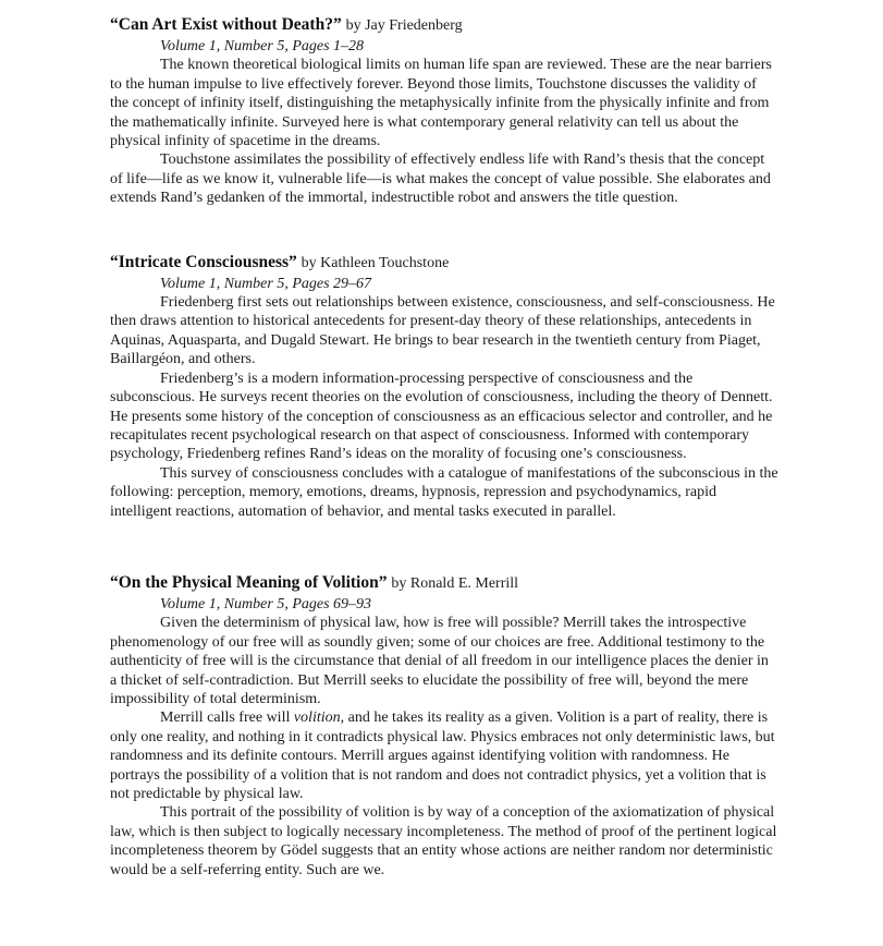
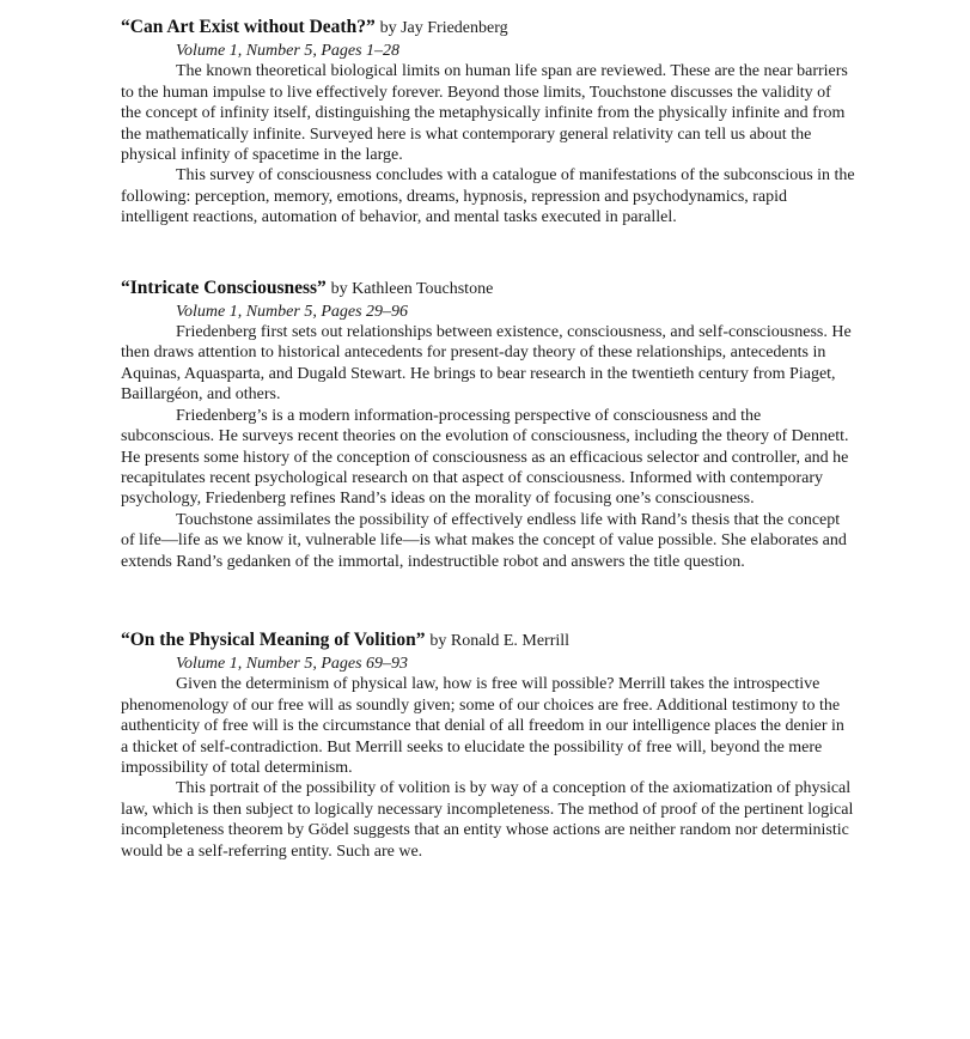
  “Can Art Exist without Death?” by Jay Friedenberg
  Volume 1, Number 5, Pages 1–28
- The known theoretical biological limits on human life span are reviewed. These are the near barriers to the human impulse to live effectively forever. Beyond those limits, Touchstone discusses the validity of the concept of infinity itself, distinguishing the metaphysically infinite from the physically infinite and from the mathematically infinite. Surveyed here is what contemporary general relativity can tell us about the physical infinity of spacetime in the dreams.
+ The known theoretical biological limits on human life span are reviewed. These are the near barriers to the human impulse to live effectively forever. Beyond those limits, Touchstone discusses the validity of the concept of infinity itself, distinguishing the metaphysically infinite from the physically infinite and from the mathematically infinite. Surveyed here is what contemporary general relativity can tell us about the physical infinity of spacetime in the large.
- Touchstone assimilates the possibility of effectively endless life with Rand’s thesis that the concept of life—life as we know it, vulnerable life—is what makes the concept of value possible. She elaborates and extends Rand’s gedanken of the immortal, indestructible robot and answers the title question.
+ This survey of consciousness concludes with a catalogue of manifestations of the subconscious in the following: perception, memory, emotions, dreams, hypnosis, repression and psychodynamics, rapid intelligent reactions, automation of behavior, and mental tasks executed in parallel.
  “Intricate Consciousness” by Kathleen Touchstone
- Volume 1, Number 5, Pages 29–67
+ Volume 1, Number 5, Pages 29–96
  Friedenberg first sets out relationships between existence, consciousness, and self-consciousness. He then draws attention to historical antecedents for present-day theory of these relationships, antecedents in Aquinas, Aquasparta, and Dugald Stewart. He brings to bear research in the twentieth century from Piaget, Baillargéon, and others.
  Friedenberg’s is a modern information-processing perspective of consciousness and the subconscious. He surveys recent theories on the evolution of consciousness, including the theory of Dennett. He presents some history of the conception of consciousness as an efficacious selector and controller, and he recapitulates recent psychological research on that aspect of consciousness. Informed with contemporary psychology, Friedenberg refines Rand’s ideas on the morality of focusing one’s consciousness.
- This survey of consciousness concludes with a catalogue of manifestations of the subconscious in the following: perception, memory, emotions, dreams, hypnosis, repression and psychodynamics, rapid intelligent reactions, automation of behavior, and mental tasks executed in parallel.
+ Touchstone assimilates the possibility of effectively endless life with Rand’s thesis that the concept of life—life as we know it, vulnerable life—is what makes the concept of value possible. She elaborates and extends Rand’s gedanken of the immortal, indestructible robot and answers the title question.
  “On the Physical Meaning of Volition” by Ronald E. Merrill
  Volume 1, Number 5, Pages 69–93
  Given the determinism of physical law, how is free will possible? Merrill takes the introspective phenomenology of our free will as soundly given; some of our choices are free. Additional testimony to the authenticity of free will is the circumstance that denial of all freedom in our intelligence places the denier in a thicket of self-contradiction. But Merrill seeks to elucidate the possibility of free will, beyond the mere impossibility of total determinism.
- Merrill calls free will volition, and he takes its reality as a given. Volition is a part of reality, there is only one reality, and nothing in it contradicts physical law. Physics embraces not only deterministic laws, but randomness and its definite contours. Merrill argues against identifying volition with randomness. He portrays the possibility of a volition that is not random and does not contradict physics, yet a volition that is not predictable by physical law.
  This portrait of the possibility of volition is by way of a conception of the axiomatization of physical law, which is then subject to logically necessary incompleteness. The method of proof of the pertinent logical incompleteness theorem by Gödel suggests that an entity whose actions are neither random nor deterministic would be a self-referring entity. Such are we.
